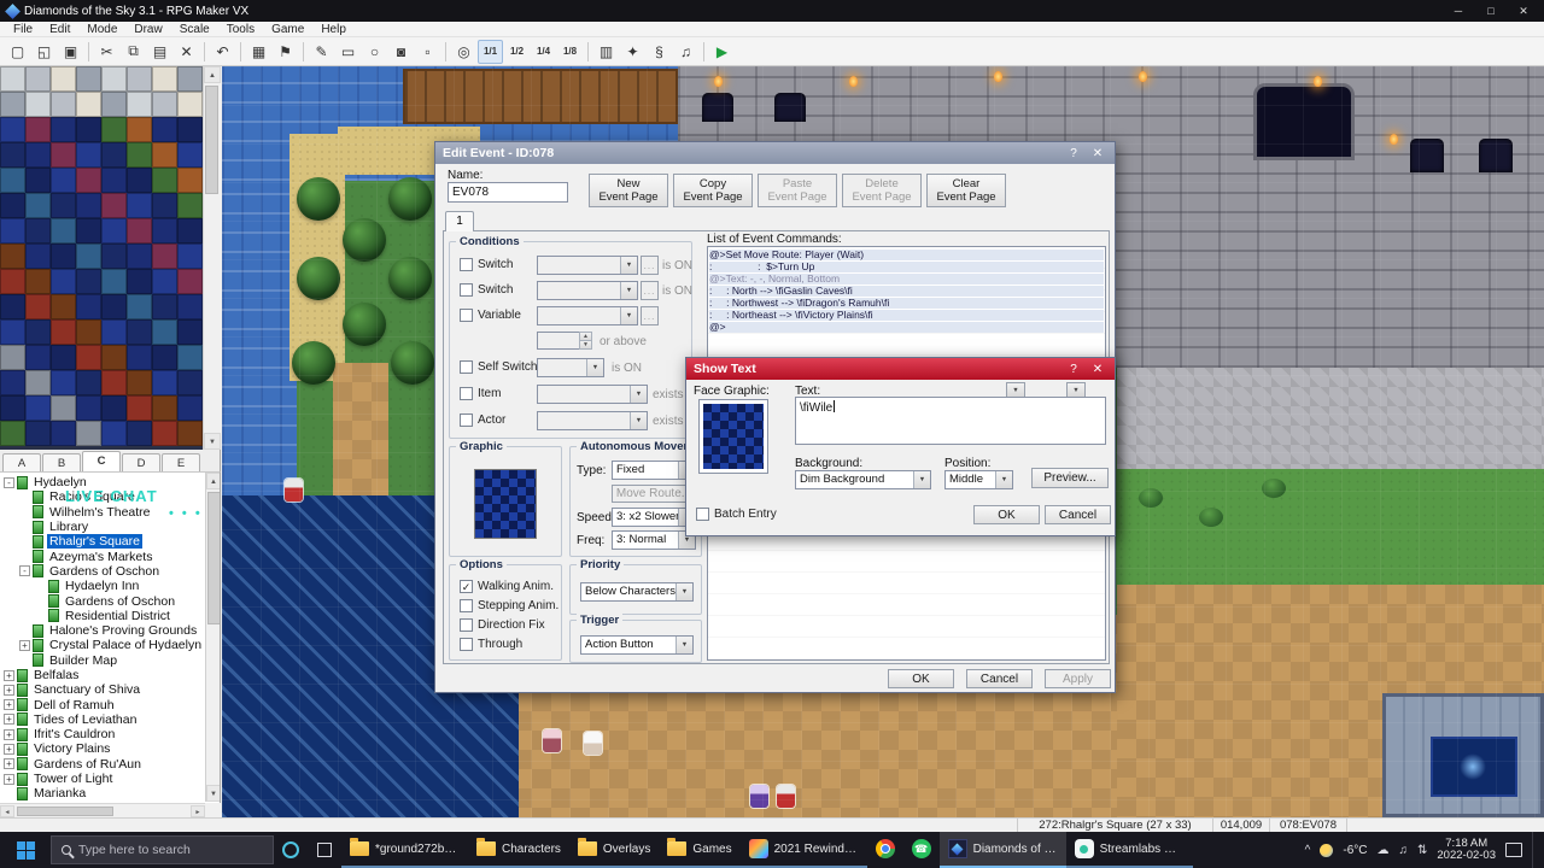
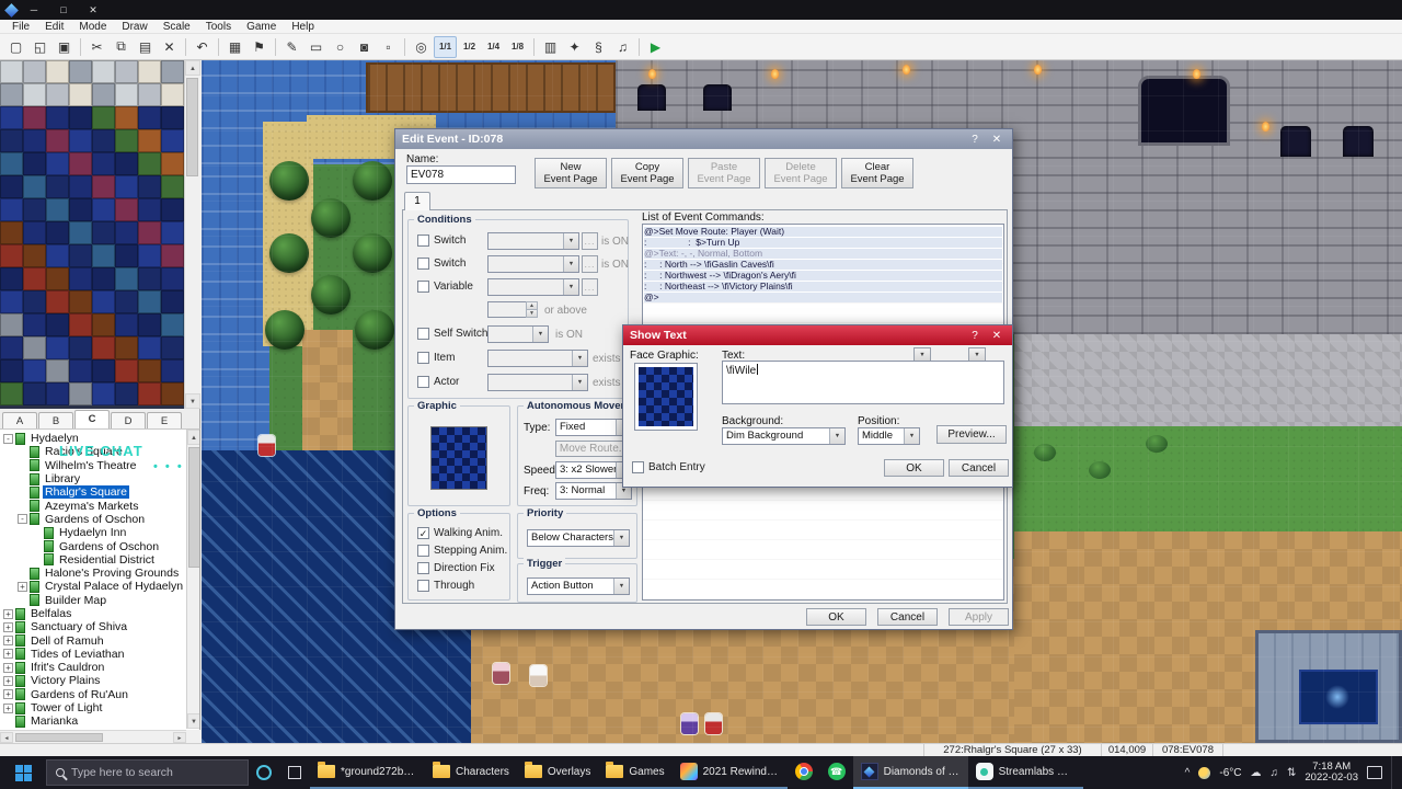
- Diamonds of the Sky 3.1 - RPG Maker VX
  ─
  □
  ✕
  File
  Edit
  Mode
  Draw
  Scale
  Tools
  Game
  Help
  ▢
  ◱
  ▣
  ✂
  ⧉
  ▤
  ✕
  ↶
  ▦
  ⚑
  ✎
  ▭
  ○
  ◙
  ▫
  ◎
  1/1
  1/2
  1/4
  1/8
  ▥
  ✦
  §
  ♫
  ▶
  A
  B
  C
  D
  E
  -
  Hydaelyn
  Racio's Square
  Wilhelm's Theatre
  Library
  Rhalgr's Square
  Azeyma's Markets
  -
  Gardens of Oschon
  Hydaelyn Inn
  Gardens of Oschon
  Residential District
  Halone's Proving Grounds
  +
  Crystal Palace of Hydaelyn
  Builder Map
  +
  Belfalas
  +
  Sanctuary of Shiva
  +
  Dell of Ramuh
  +
  Tides of Leviathan
  +
  Ifrit's Cauldron
  +
  Victory Plains
  +
  Gardens of Ru'Aun
  +
  Tower of Light
  Marianka
  LIVE CHAT
  • • •
  272:Rhalgr's Square (27 x 33)
  014,009
  078:EV078
  Edit Event - ID:078
  ?
  ✕
  Name:
  EV078
  New
  Event Page
  Copy
  Event Page
  Paste
  Event Page
  Delete
  Event Page
  Clear
  Event Page
  1
  Conditions
  Switch
  ...
  is ON
  Switch
  ...
  is ON
  Variable
  ...
  or above
  Self Switch
  is ON
  Item
  exists
  Actor
  exists
  Graphic
  Autonomous Move
  Type:
  Fixed
  Move Route.
  Speed
  3: x2 Slowe
  Freq:
  3: Normal
  Options
  ✓
  Walking Anim.
  Stepping Anim.
  Direction Fix
  Through
  Priority
  Below Characters
  Trigger
  Action Button
  List of Event Commands:
  @>Set Move Route: Player (Wait)
  : : $>Turn Up
  @>Text: -, -, Normal, Bottom
  : : North --> \fiGaslin Caves\fi
- : : Northwest --> \fiDragon's Ramuh\fi
+ : : Northwest --> \fiDragon's Aery\fi
  : : Northeast --> \fiVictory Plains\fi
  @>
  OK
  Cancel
  Apply
  Show Text
  ?
  ✕
  Face Graphic:
  Text:
  \fiWile
  Background:
  Dim Background
  Position:
  Middle
  Preview...
  Batch Entry
  OK
  Cancel
  Type here to search
  *ground272beta
  Characters
  Overlays
  Games
  ☎
  Diamonds of th
  Streamlabs Des
  ^
  -6°C
  ☁
  ♫
  ⇅
  7:18 AM
  2022-02-03
